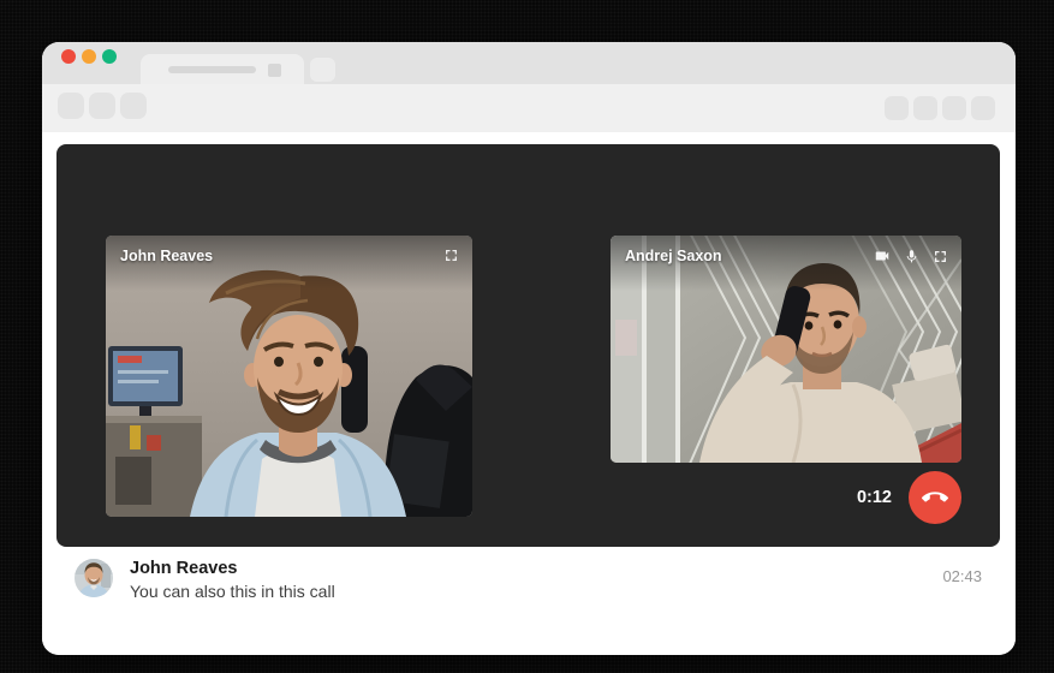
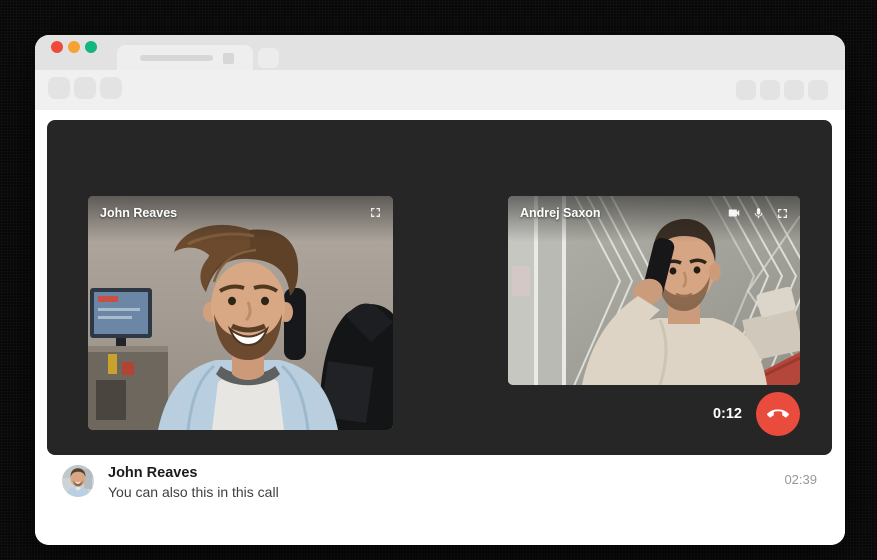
  John Reaves
  Andrej Saxon
  0:12
  John Reaves
  You can also this in this call
- 02:43
+ 02:39
